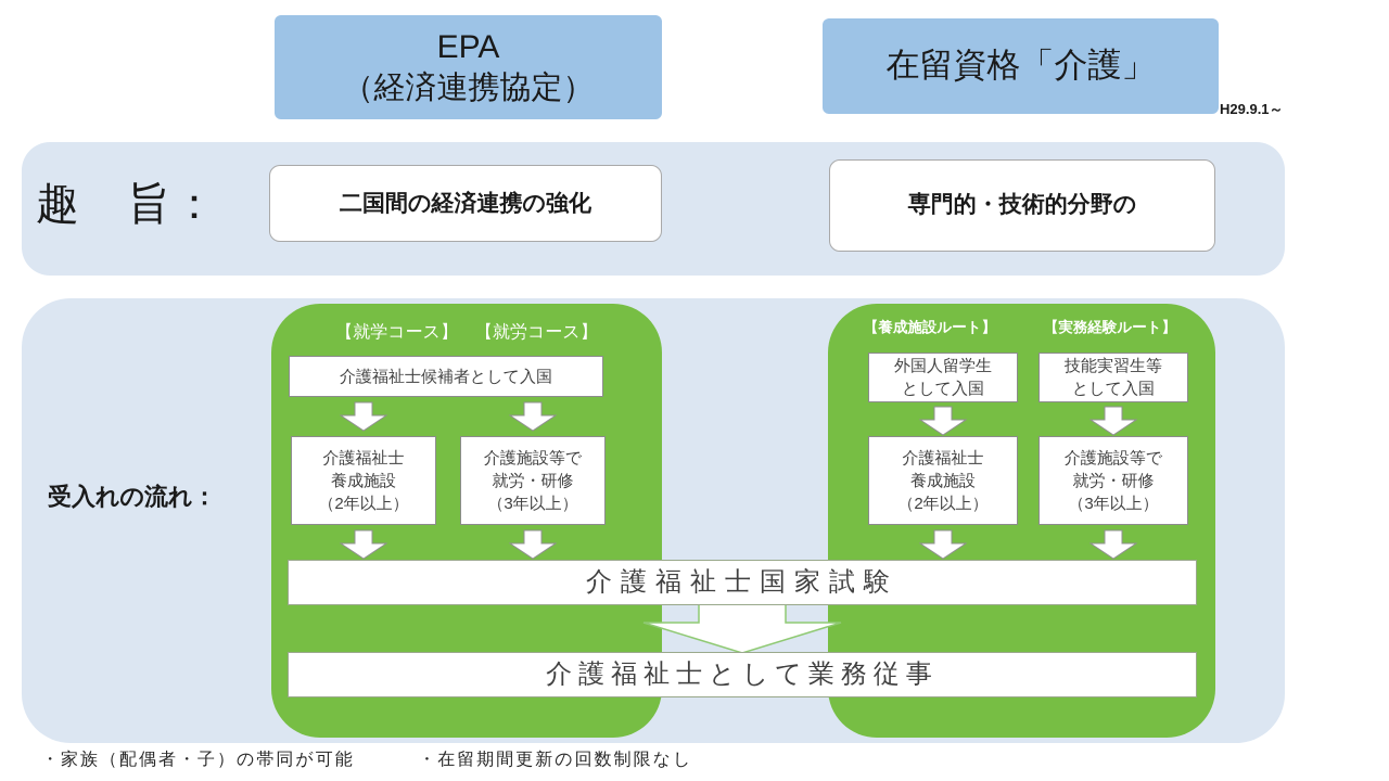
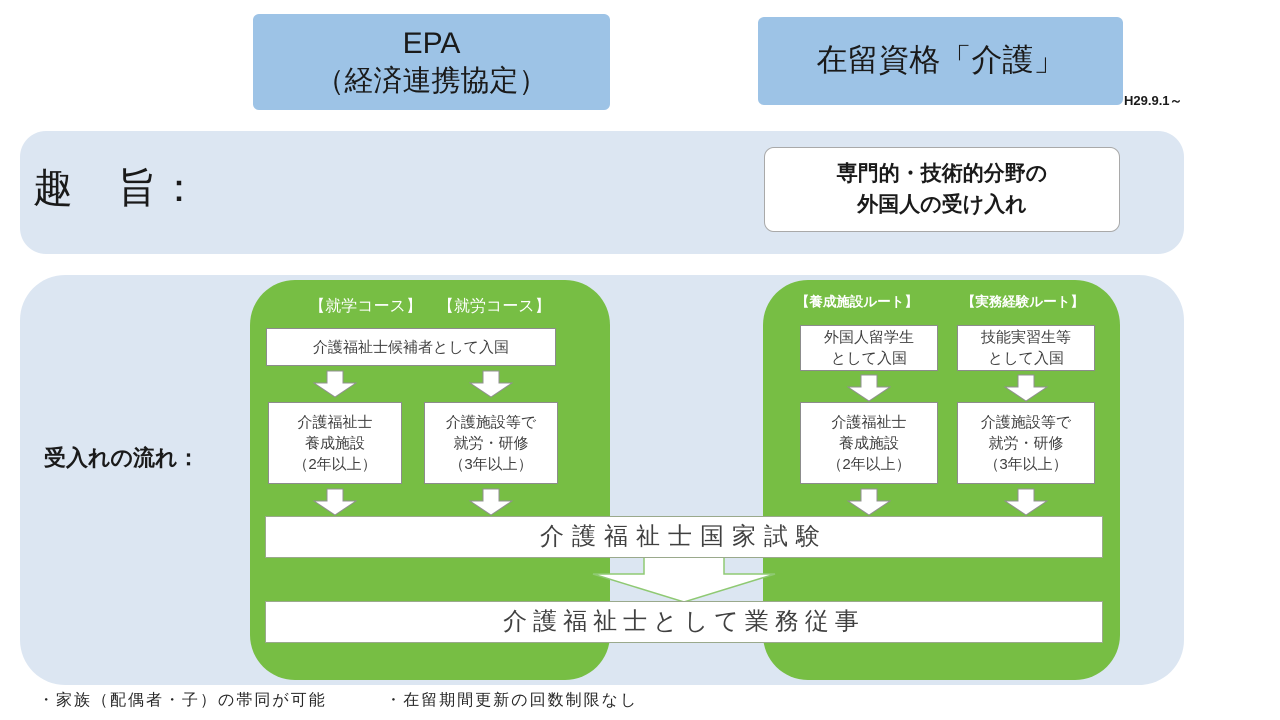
  EPA
  （経済連携協定）
  在留資格「介護」
  H29.9.1～
  趣 旨：
- 二国間の経済連携の強化
  専門的・技術的分野の
+ 外国人の受け入れ
  受入れの流れ：
  【就学コース】 【就労コース】
  介護福祉士候補者として入国
  介護福祉士
  養成施設
  （2年以上）
  介護施設等で
  就労・研修
  （3年以上）
  【養成施設ルート】
  【実務経験ルート】
  外国人留学生
  として入国
  技能実習生等
  として入国
  介護福祉士
  養成施設
  （2年以上）
  介護施設等で
  就労・研修
  （3年以上）
  介護福祉士国家試験
  介護福祉士として業務従事
  ・家族（配偶者・子）の帯同が可能 ・在留期間更新の回数制限なし
